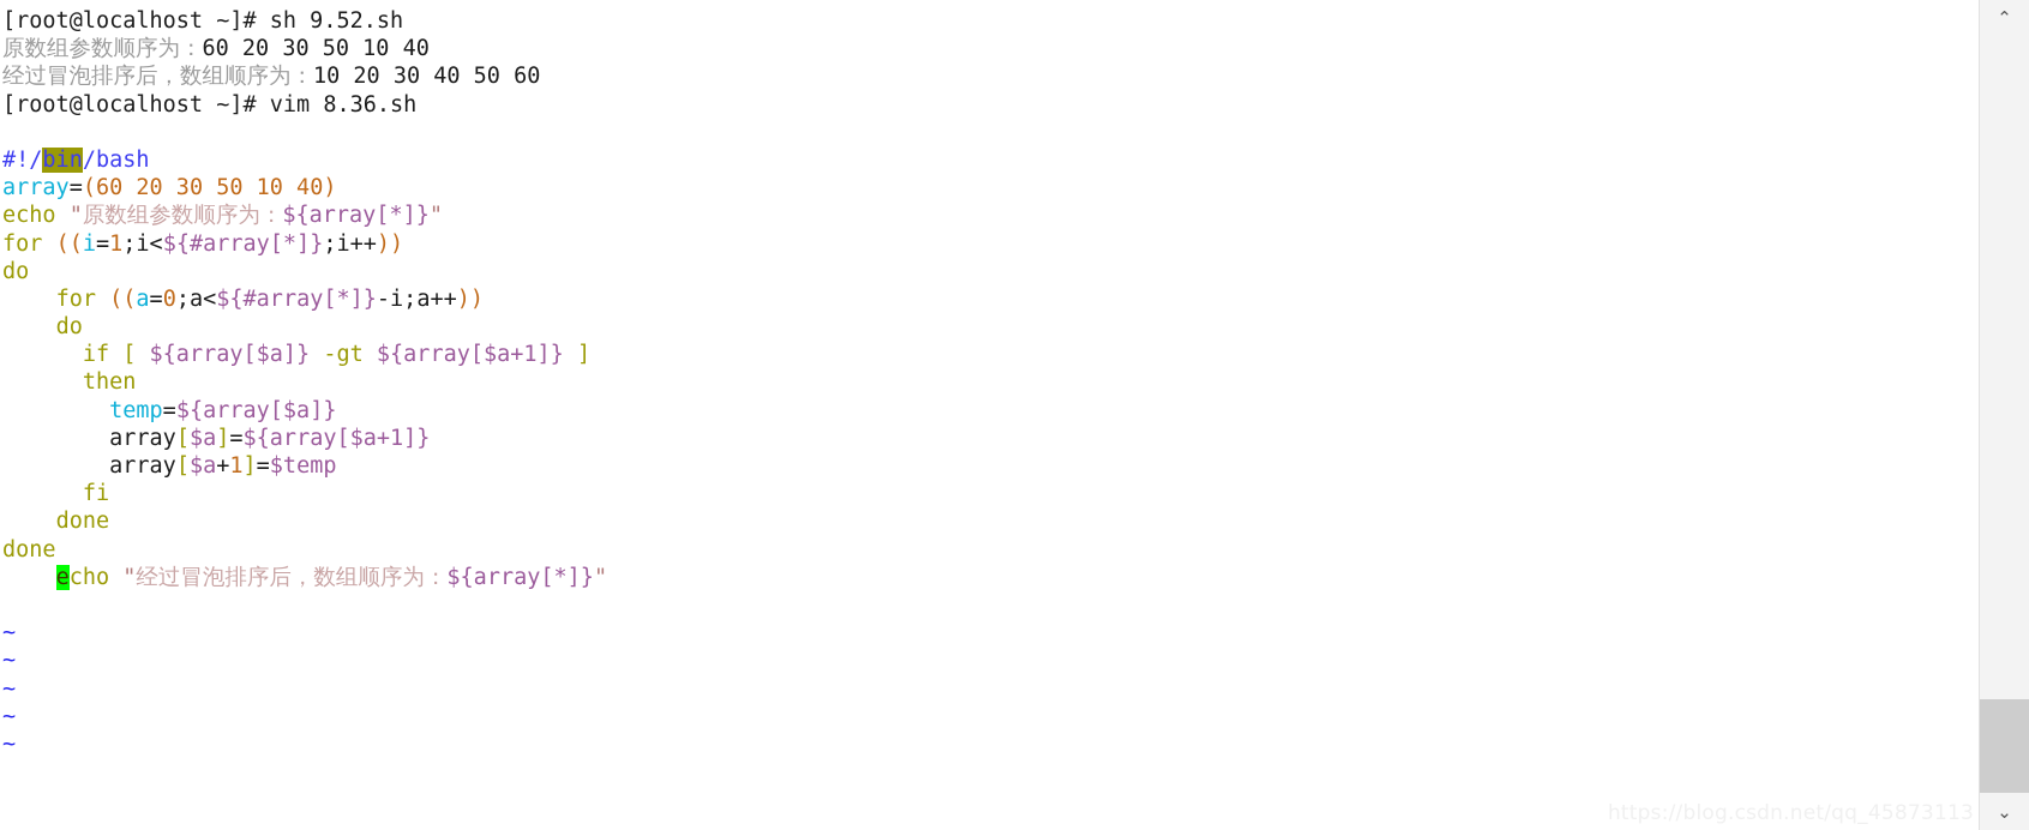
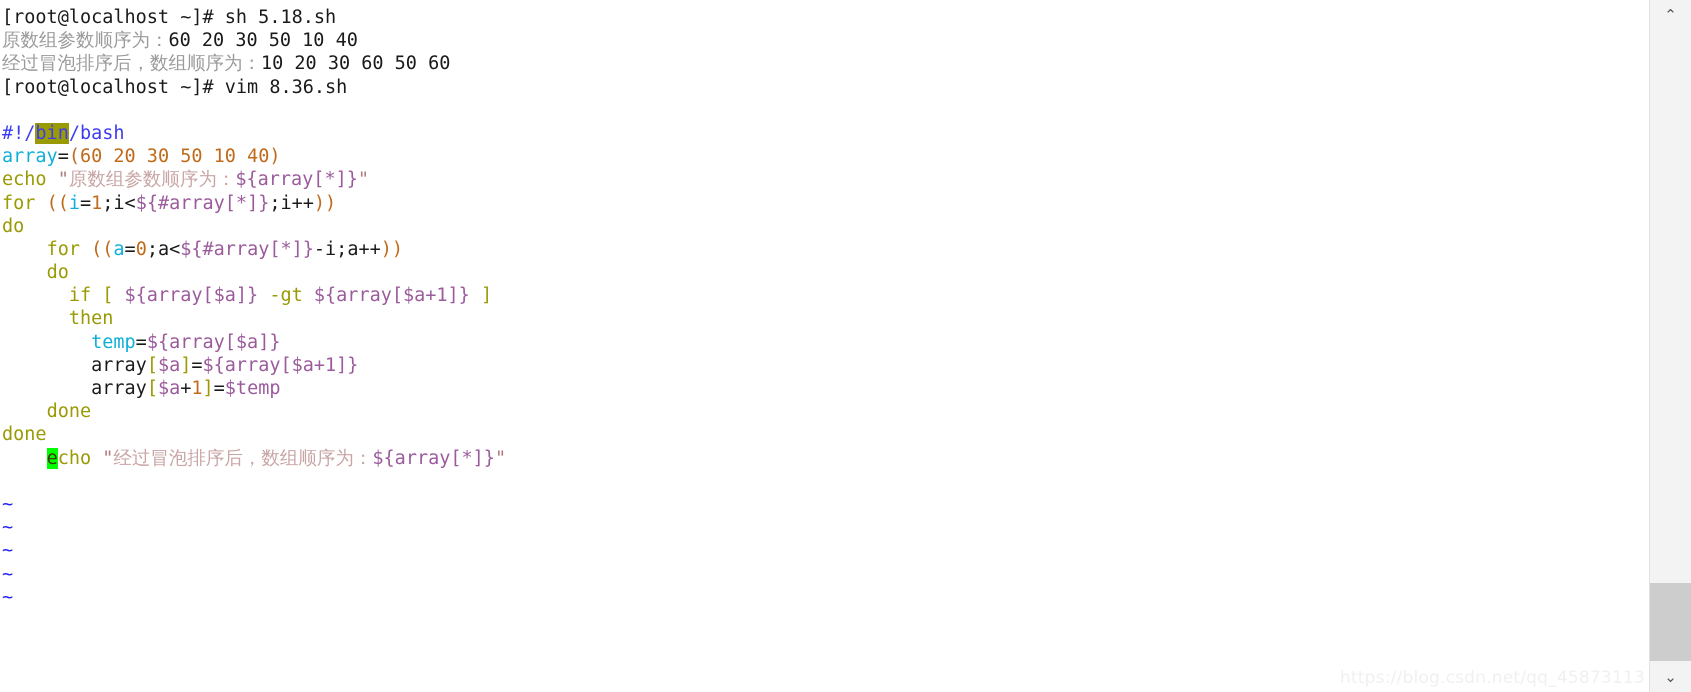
- [root@localhost ~]# sh 9.52.sh
+ [root@localhost ~]# sh 5.18.sh
  原数组参数顺序为：60 20 30 50 10 40
- 经过冒泡排序后，数组顺序为：10 20 30 40 50 60
+ 经过冒泡排序后，数组顺序为：10 20 30 60 50 60
  [root@localhost ~]# vim 8.36.sh
  #!/bin/bash
  array=(60 20 30 50 10 40)
  echo "原数组参数顺序为：${array[*]}"
  for ((i=1;i<${#array[*]};i++))
  do
  for ((a=0;a<${#array[*]}-i;a++))
  do
  if [ ${array[$a]} -gt ${array[$a+1]} ]
  then
  temp=${array[$a]}
  array[$a]=${array[$a+1]}
  array[$a+1]=$temp
- fi
  done
  done
  echo "经过冒泡排序后，数组顺序为：${array[*]}"
  ~
  ~
  ~
  ~
  ~
  ⌃
  ⌄
